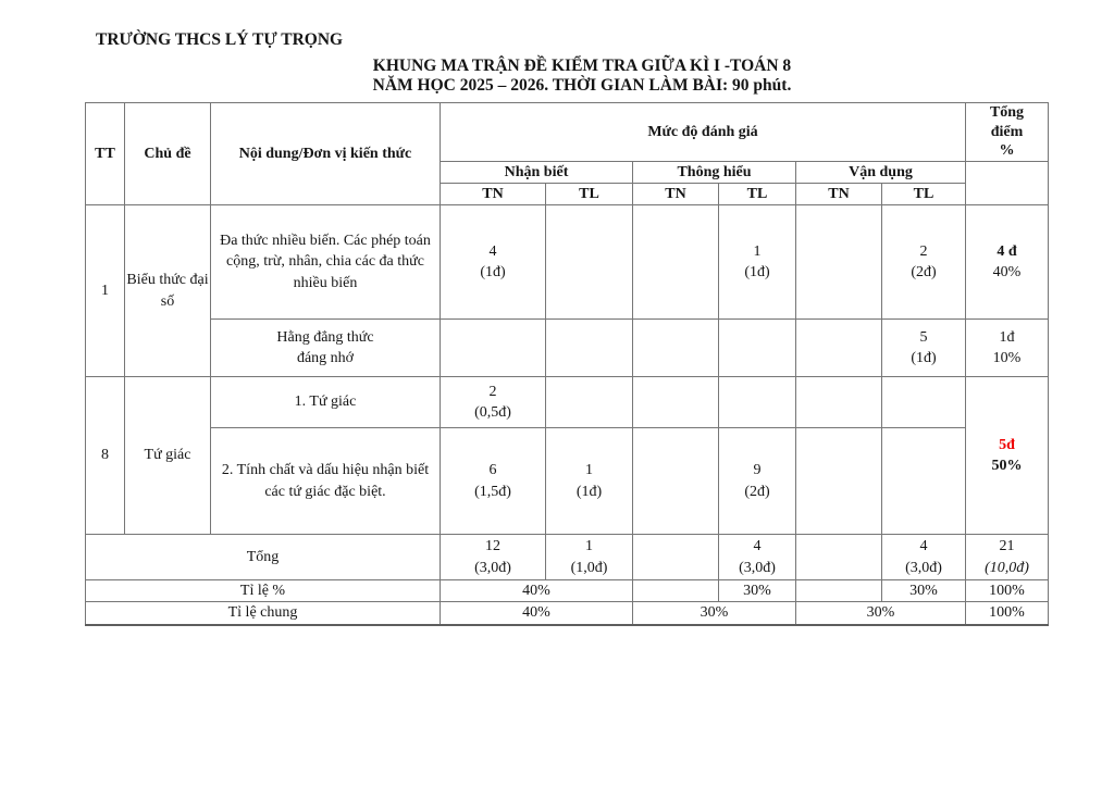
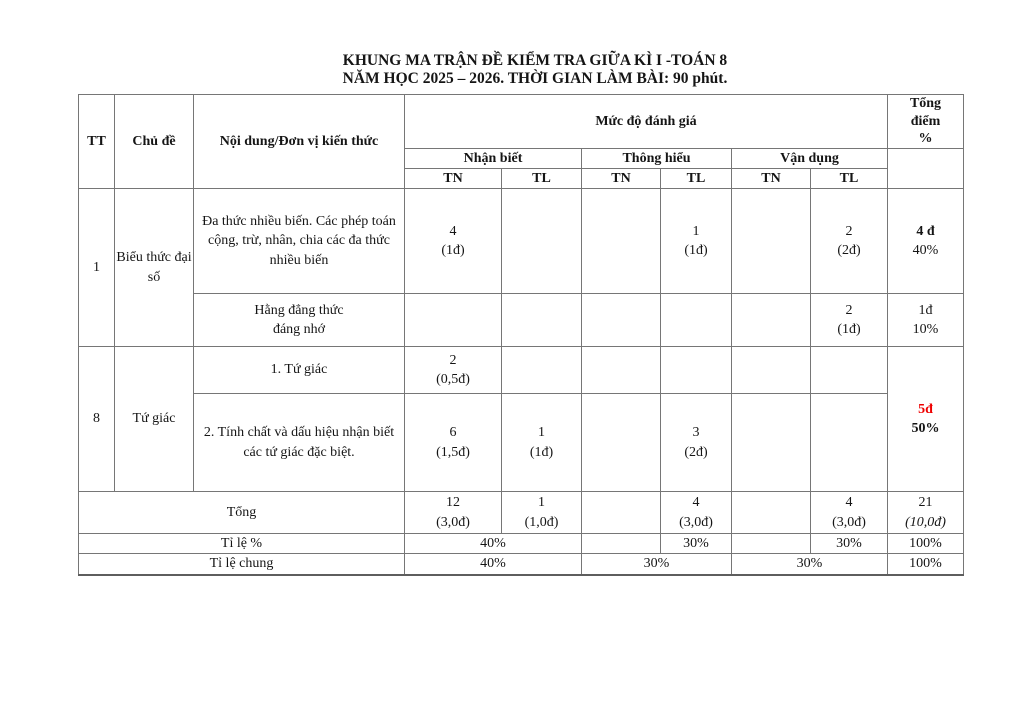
- TRƯỜNG THCS LÝ TỰ TRỌNG
  KHUNG MA TRẬN ĐỀ KIỂM TRA GIỮA KÌ I -TOÁN 8
  NĂM HỌC 2025 – 2026. THỜI GIAN LÀM BÀI: 90 phút.
  TT	Chủ đề	Nội dung/Đơn vị kiến thức	Mức độ đánh giá	Tổng điểm %
  Nhận biết	Thông hiểu	Vận dụng
  TN	TL	TN	TL	TN	TL
  1	Biểu thức đại số	Đa thức nhiều biến. Các phép toán cộng, trừ, nhân, chia các đa thức nhiều biến	4 (1đ)			1 (1đ)		2 (2đ)	4 đ 40%
- Hằng đẳng thức đáng nhớ						5 (1đ)	1đ 10%
+ Hằng đẳng thức đáng nhớ						2 (1đ)	1đ 10%
  8	Tứ giác	1. Tứ giác	2 (0,5đ)						5đ 50%
- 2. Tính chất và dấu hiệu nhận biết các tứ giác đặc biệt.	6 (1,5đ)	1 (1đ)		9 (2đ)
+ 2. Tính chất và dấu hiệu nhận biết các tứ giác đặc biệt.	6 (1,5đ)	1 (1đ)		3 (2đ)
  Tổng	12 (3,0đ)	1 (1,0đ)		4 (3,0đ)		4 (3,0đ)	21 (10,0đ)
  Tỉ lệ %	40%		30%		30%	100%
  Tỉ lệ chung	40%	30%	30%	100%
